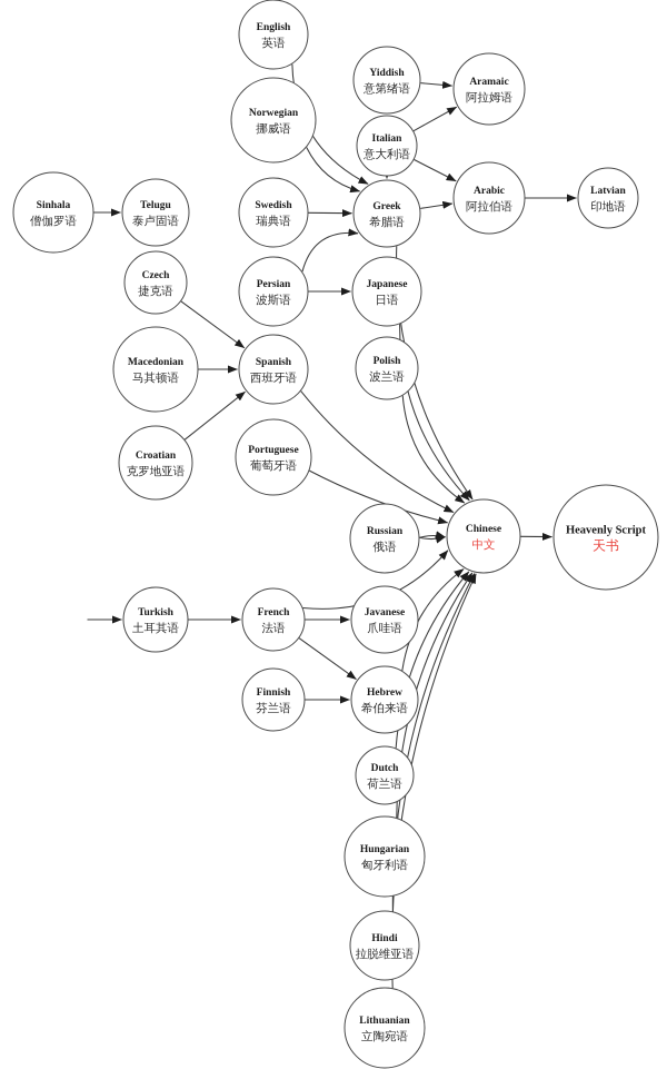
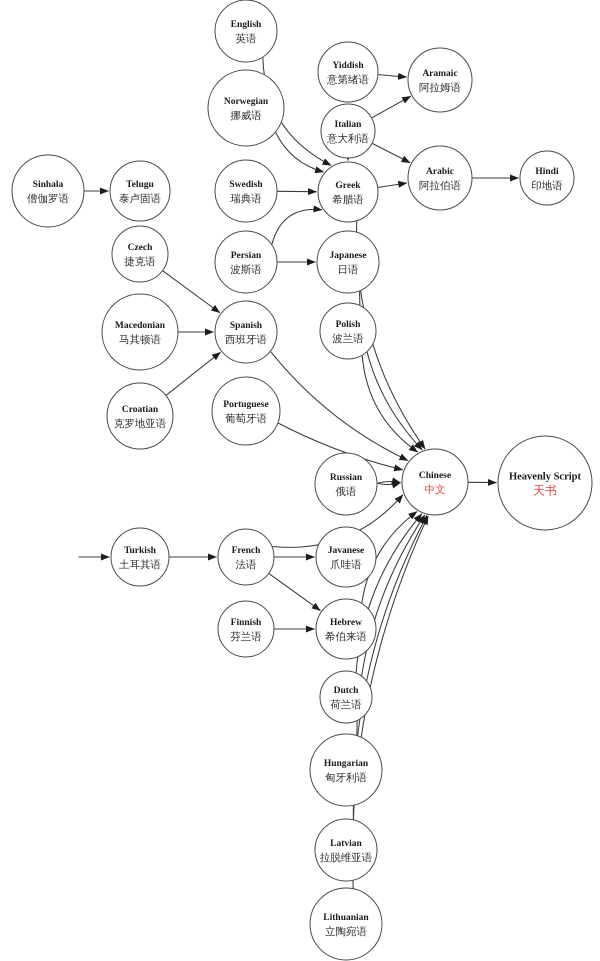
  Sinhala
  僧伽罗语
  Telugu
  泰卢固语
  English
  英语
  Norwegian
  挪威语
  Swedish
  瑞典语
  Persian
  波斯语
  Czech
  捷克语
  Macedonian
  马其顿语
  Croatian
  克罗地亚语
  Spanish
  西班牙语
  Portuguese
  葡萄牙语
  Greek
  希腊语
  Japanese
  日语
  Polish
  波兰语
  Yiddish
  意第绪语
  Italian
  意大利语
  Aramaic
  阿拉姆语
  Arabic
  阿拉伯语
- Latvian
+ Hindi
  印地语
  Russian
  俄语
  Chinese
  中文
  Heavenly Script
  天书
  Turkish
  土耳其语
  French
  法语
  Javanese
  爪哇语
  Finnish
  芬兰语
  Hebrew
  希伯来语
  Dutch
  荷兰语
  Hungarian
  匈牙利语
- Hindi
+ Latvian
  拉脱维亚语
  Lithuanian
  立陶宛语
